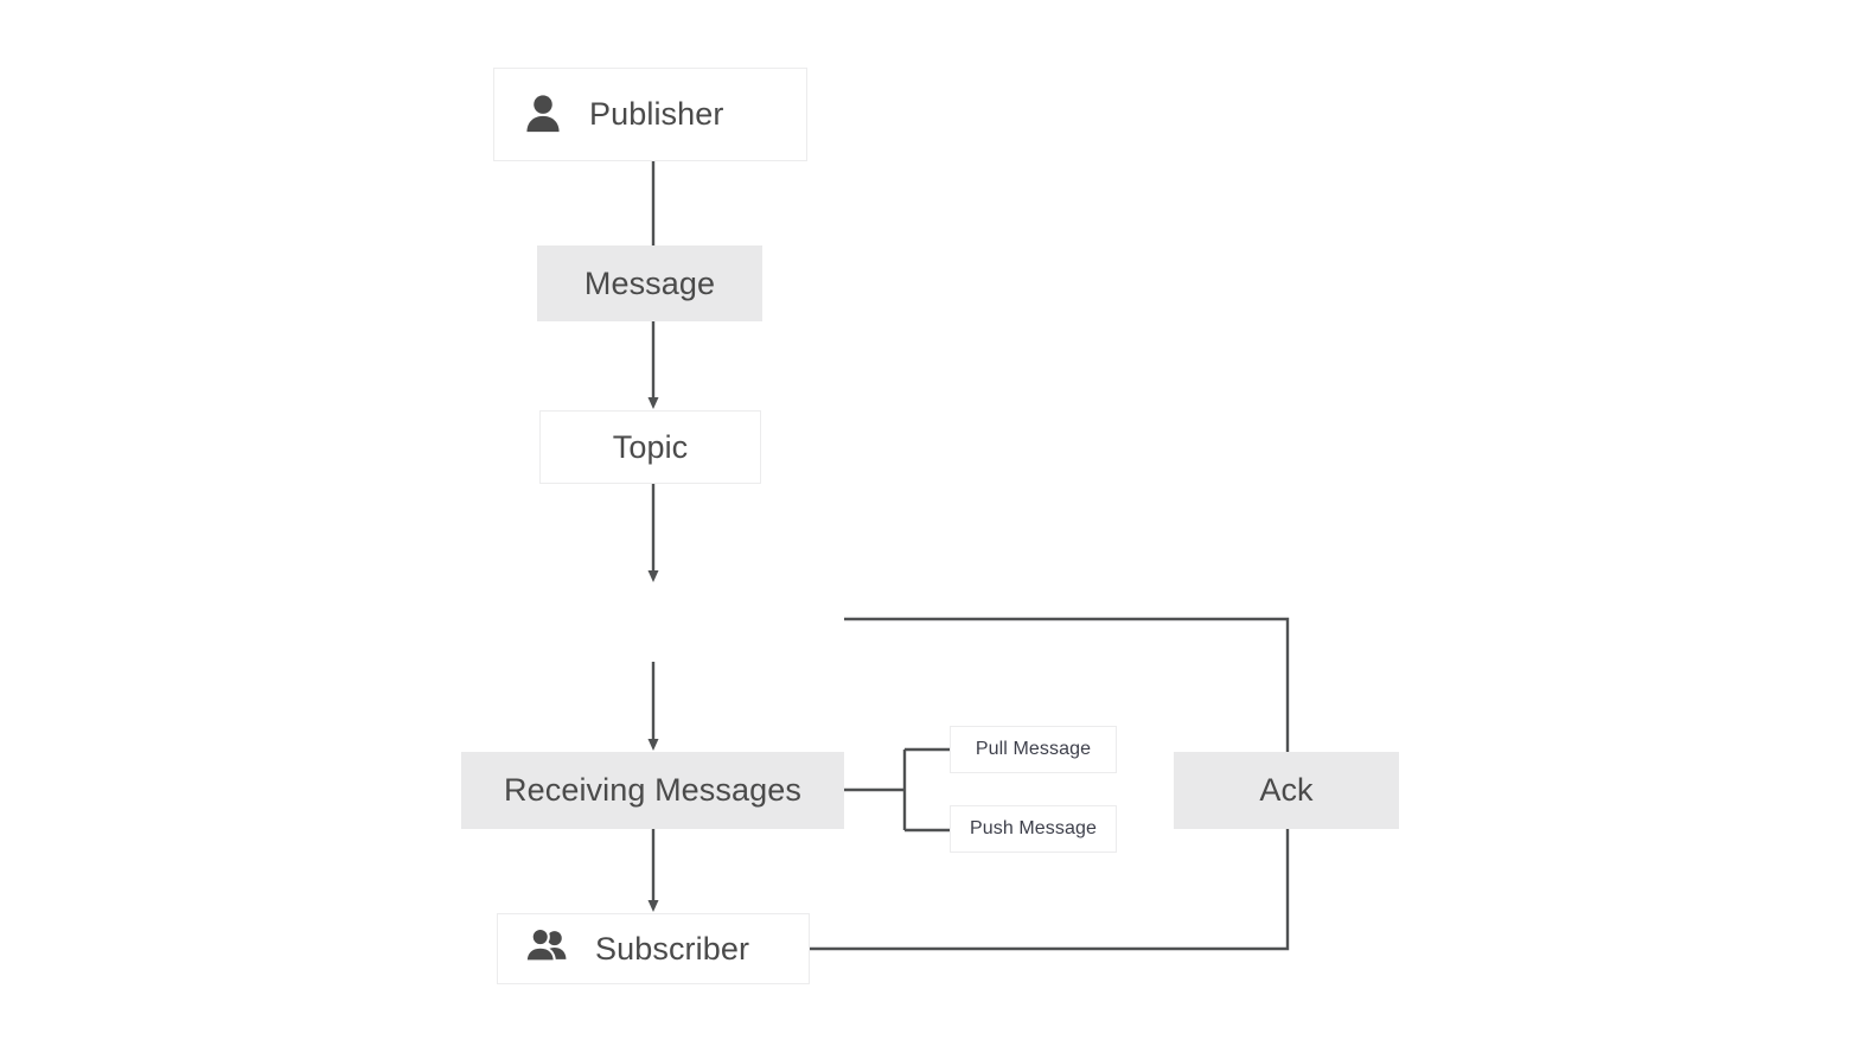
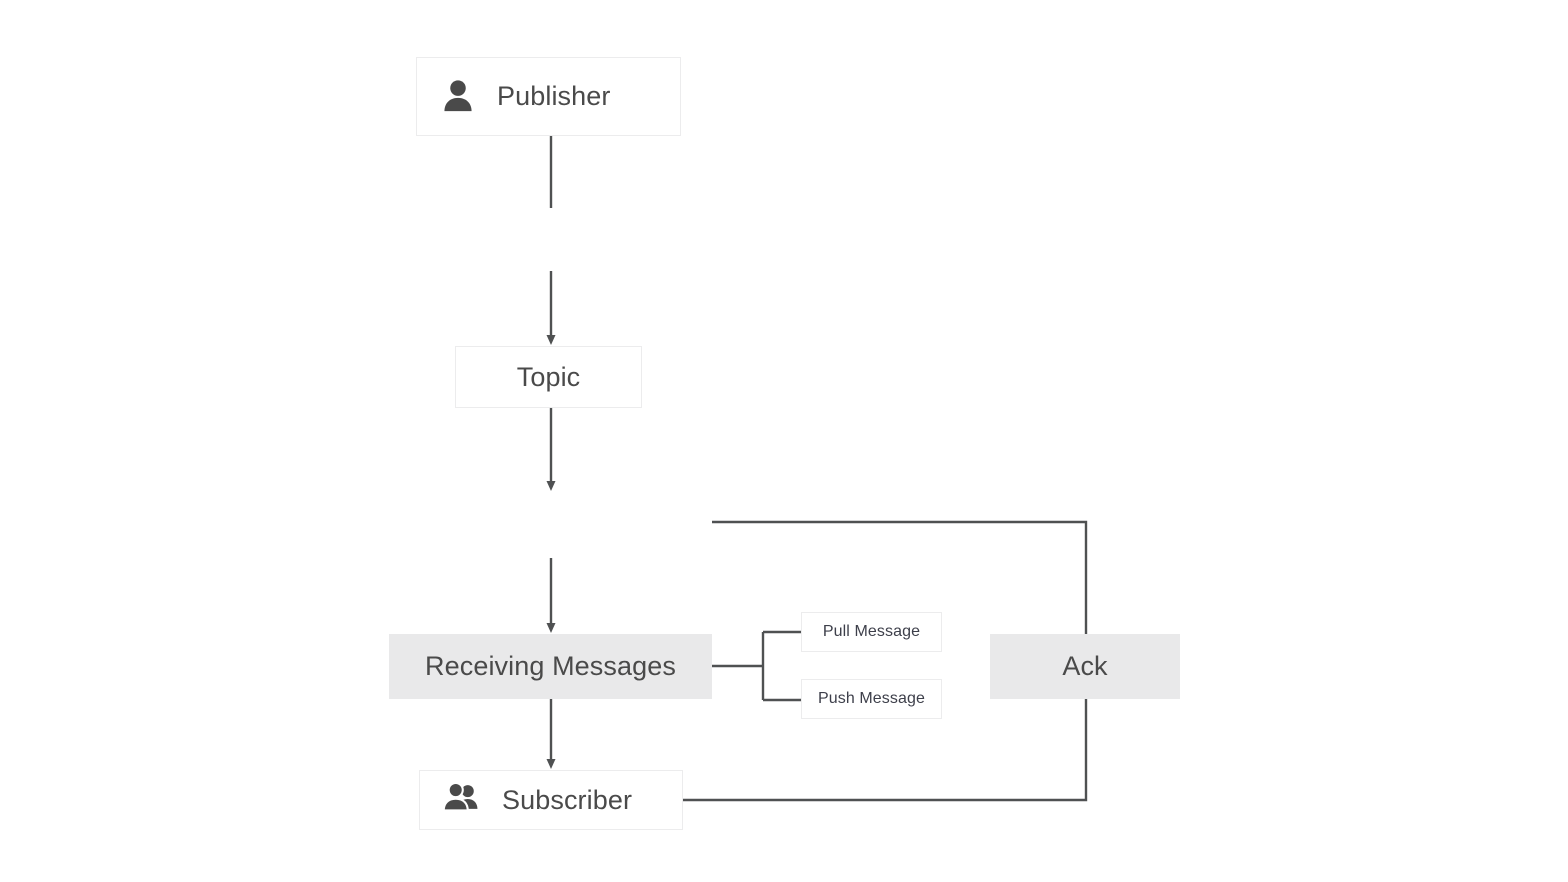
  Publisher
- Message
  Topic
  Receiving Messages
  Pull Message
  Push Message
  Ack
  Subscriber
